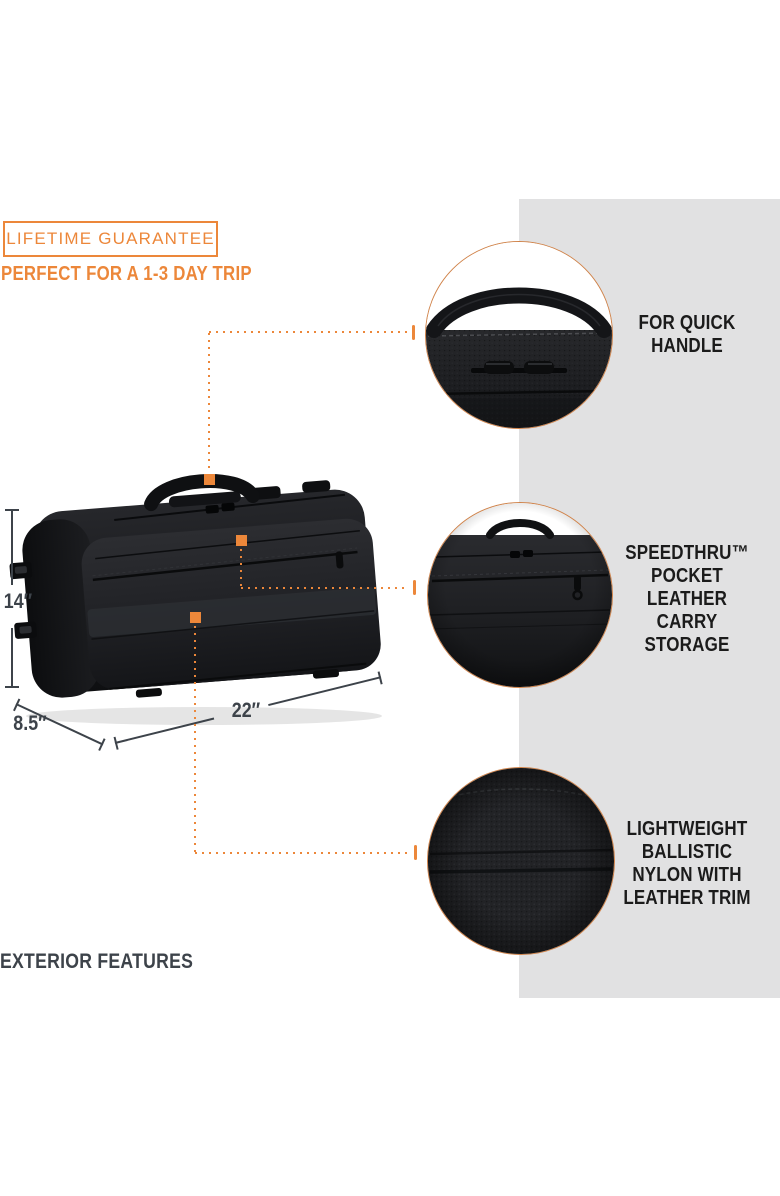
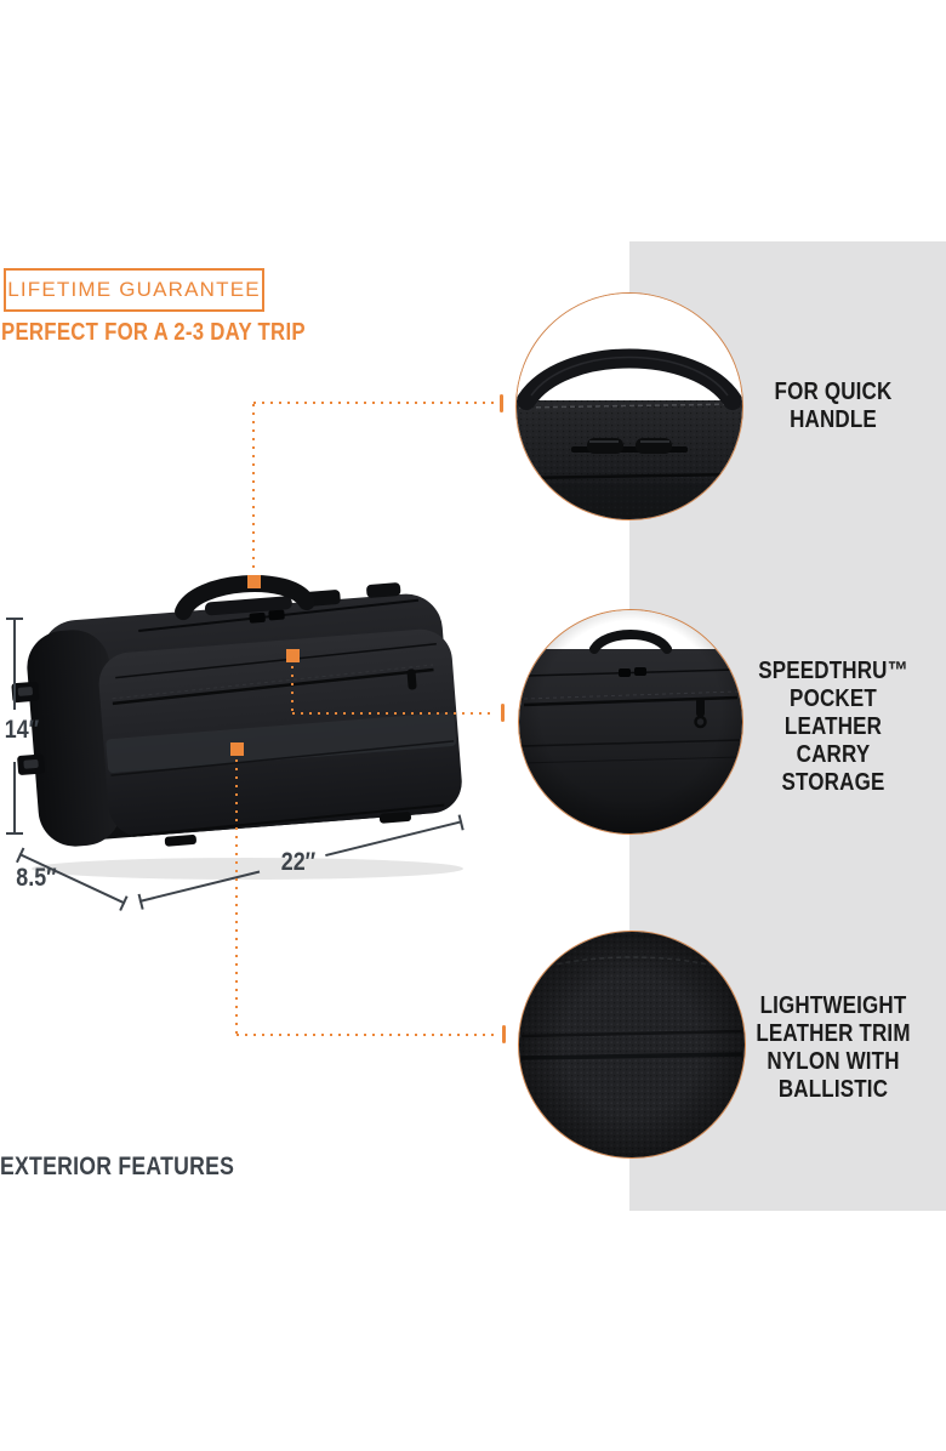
  LIFETIME GUARANTEE
- PERFECT FOR A 1-3 DAY TRIP
+ PERFECT FOR A 2-3 DAY TRIP
  14″
  8.5″
  22″
  FOR QUICK
  HANDLE
  SPEEDTHRU™
  POCKET
  LEATHER CARRY
  STORAGE
  LIGHTWEIGHT
- BALLISTIC
+ LEATHER TRIM
  NYLON WITH
- LEATHER TRIM
+ BALLISTIC
  EXTERIOR FEATURES
